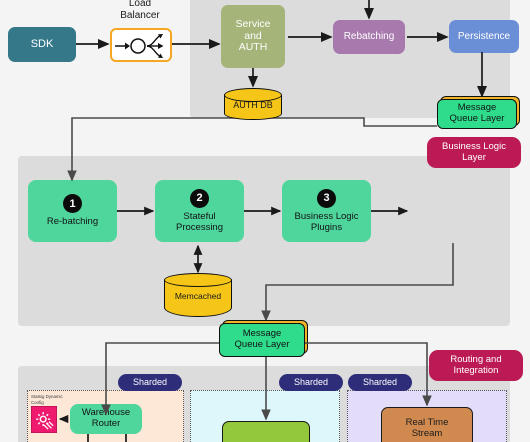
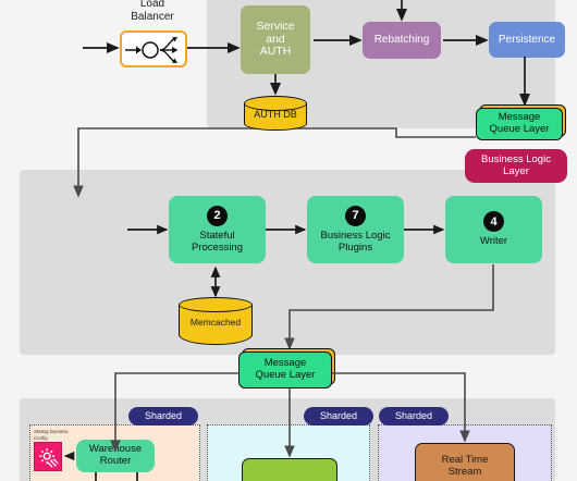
- SDK
  Load
  Balancer
  Service
  and
  AUTH
  AUTH DB
  Rebatching
  Persistence
  Message
  Queue Layer
  Business Logic
  Layer
- 1
- Re-batching
  2
  Stateful
  Processing
- 3
+ 7
  Business Logic
  Plugins
+ 4
+ Writer
  Memcached
  Message
  Queue Layer
- Routing and
- Integration
  Sharded
  Sharded
  Sharded
  Warehouse
  Router
  Real Time
  Stream
